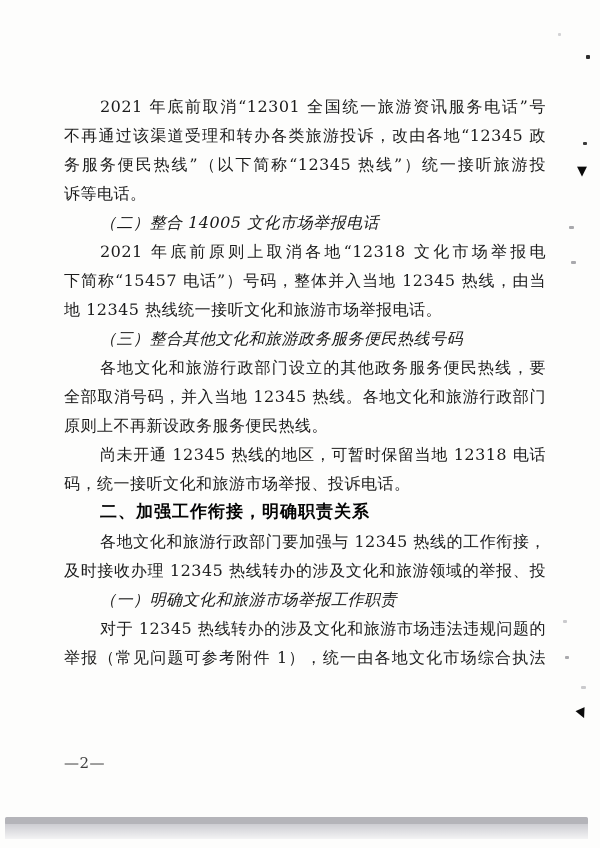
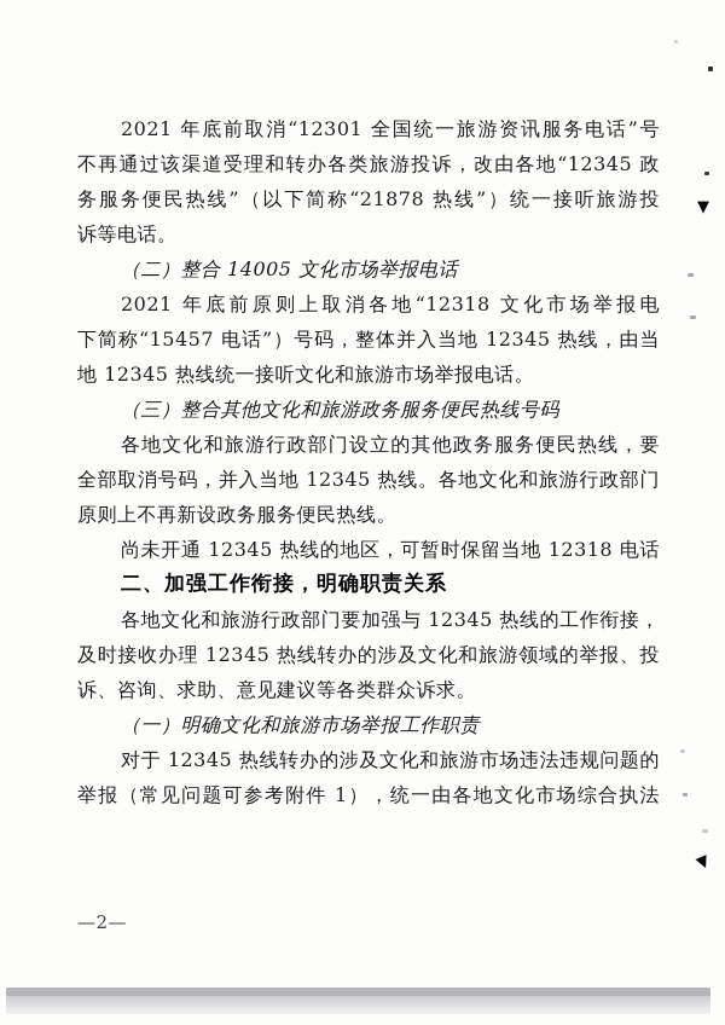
  2021 年底前取消“12301 全国统一旅游资讯服务电话”号
  不再通过该渠道受理和转办各类旅游投诉，改由各地“12345 政
- 务服务便民热线”（以下简称“12345 热线”）统一接听旅游投
+ 务服务便民热线”（以下简称“21878 热线”）统一接听旅游投
  诉等电话。
  （二）整合 14005 文化市场举报电话
  2021 年底前原则上取消各地“12318 文化市场举报电
  下简称“15457 电话”）号码，整体并入当地 12345 热线，由当
  地 12345 热线统一接听文化和旅游市场举报电话。
  （三）整合其他文化和旅游政务服务便民热线号码
  各地文化和旅游行政部门设立的其他政务服务便民热线，要
  全部取消号码，并入当地 12345 热线。各地文化和旅游行政部门
  原则上不再新设政务服务便民热线。
  尚未开通 12345 热线的地区，可暂时保留当地 12318 电话
- 码，统一接听文化和旅游市场举报、投诉电话。
  二、加强工作衔接，明确职责关系
  各地文化和旅游行政部门要加强与 12345 热线的工作衔接，
  及时接收办理 12345 热线转办的涉及文化和旅游领域的举报、投
+ 诉、咨询、求助、意见建议等各类群众诉求。
  （一）明确文化和旅游市场举报工作职责
  对于 12345 热线转办的涉及文化和旅游市场违法违规问题的
  举报（常见问题可参考附件 1），统一由各地文化市场综合执法
  —2—
  ▼
